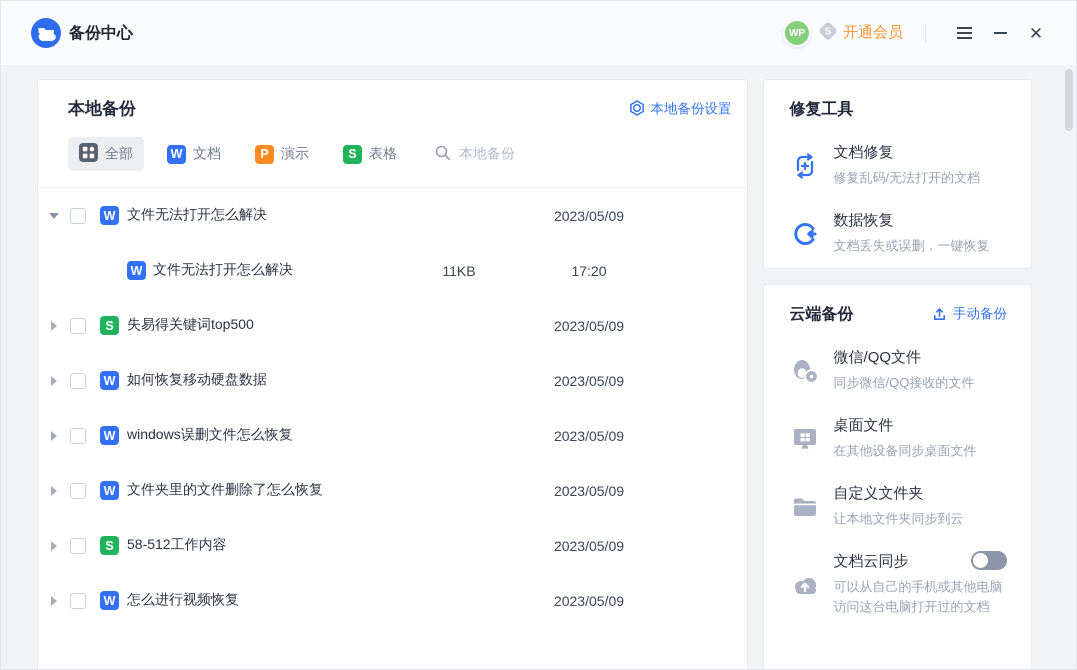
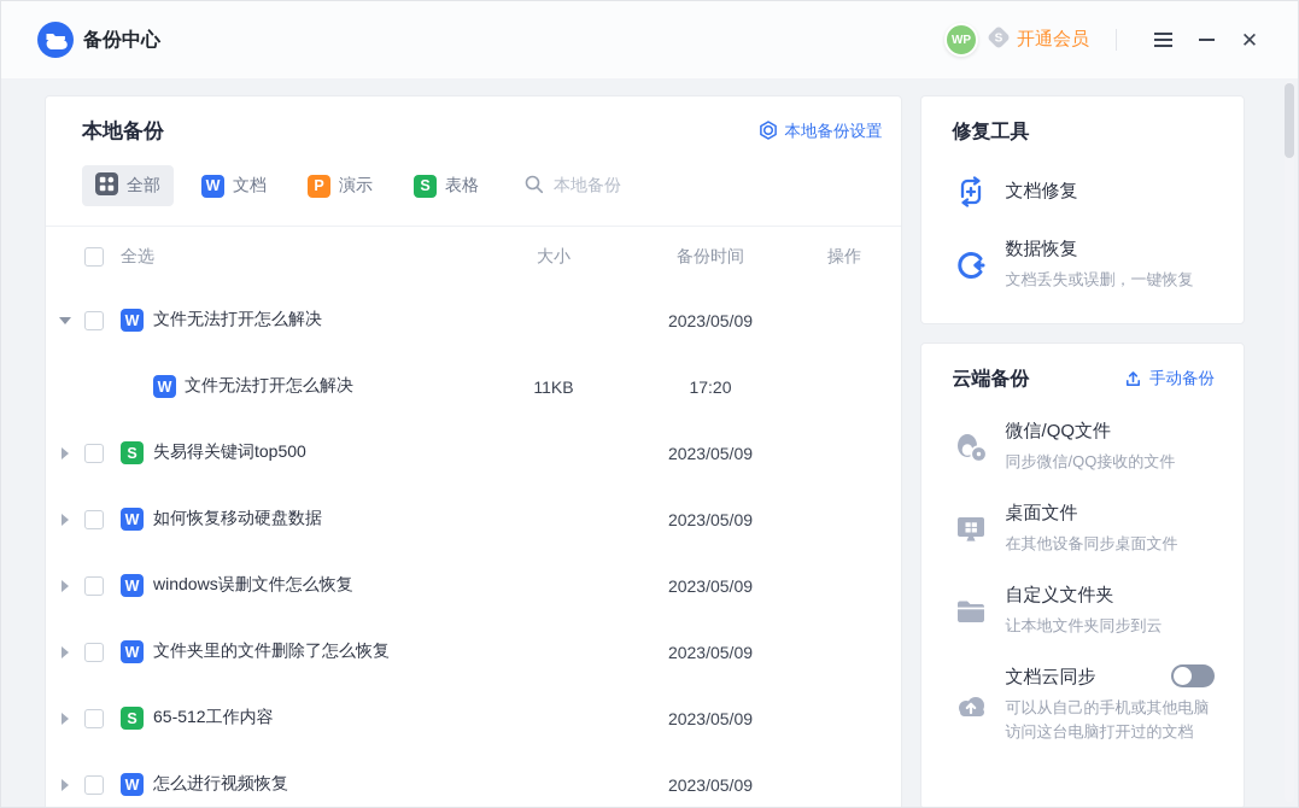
  备份中心
  WP
  S
  开通会员
  ✕
  本地备份
  本地备份设置
  全部
  W
  文档
  P
  演示
  S
  表格
  本地备份
+ 全选
+ 大小
+ 备份时间
+ 操作
  W
  文件无法打开怎么解决
  2023/05/09
  W
  文件无法打开怎么解决
  11KB
  17:20
  S
  失易得关键词top500
  2023/05/09
  W
  如何恢复移动硬盘数据
  2023/05/09
  W
  windows误删文件怎么恢复
  2023/05/09
  W
  文件夹里的文件删除了怎么恢复
  2023/05/09
  S
- 58-512工作内容
+ 65-512工作内容
  2023/05/09
  W
  怎么进行视频恢复
  2023/05/09
  修复工具
  文档修复
- 修复乱码/无法打开的文档
  数据恢复
  文档丢失或误删，一键恢复
  云端备份
  手动备份
  微信/QQ文件
  同步微信/QQ接收的文件
  桌面文件
  在其他设备同步桌面文件
  自定义文件夹
  让本地文件夹同步到云
  文档云同步
  可以从自己的手机或其他电脑访问这台电脑打开过的文档
